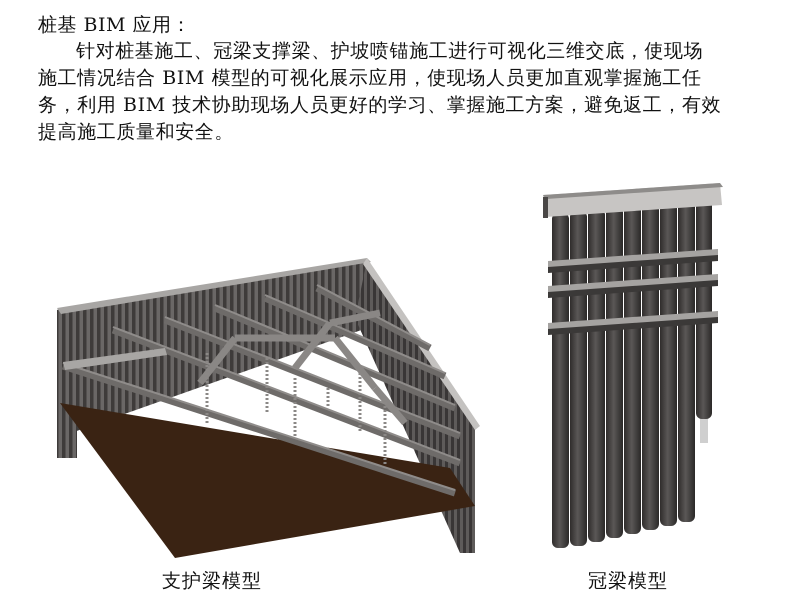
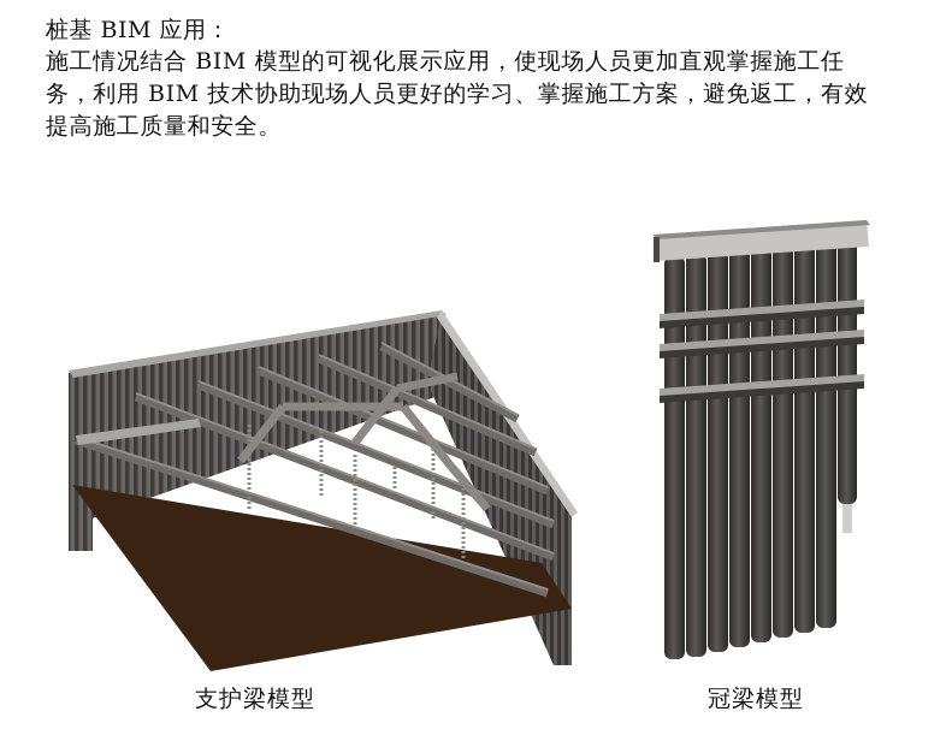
  桩基 BIM 应用：
- 针对桩基施工、冠梁支撑梁、护坡喷锚施工进行可视化三维交底，使现场
  施工情况结合 BIM 模型的可视化展示应用，使现场人员更加直观掌握施工任
  务，利用 BIM 技术协助现场人员更好的学习、掌握施工方案，避免返工，有效
  提高施工质量和安全。
  支护梁模型
  冠梁模型
